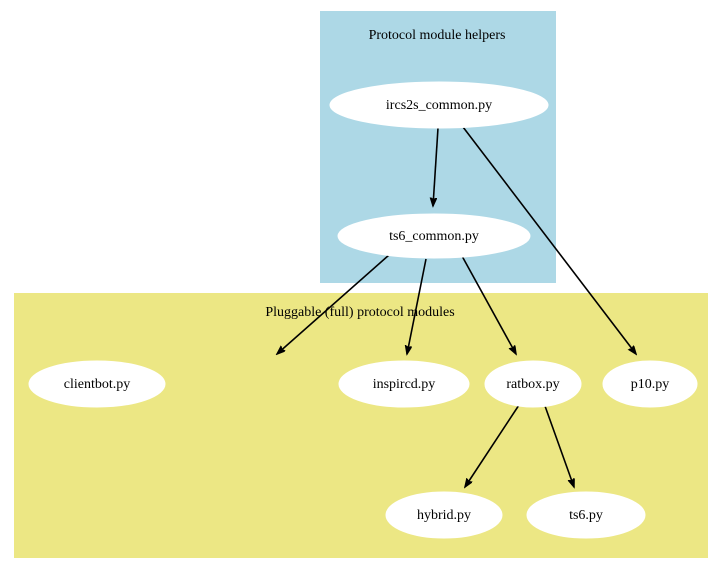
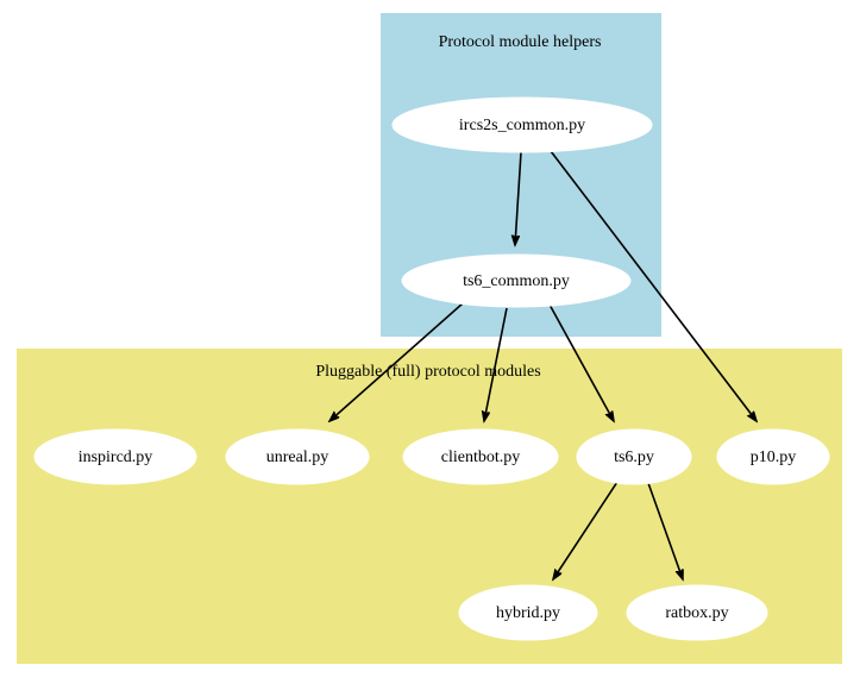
  Protocol module helpers
  Pluggable (full) protocol modules
  ircs2s_common.py
  ts6_common.py
- clientbot.py
+ inspircd.py
+ unreal.py
- inspircd.py
+ clientbot.py
- ratbox.py
+ ts6.py
  p10.py
  hybrid.py
- ts6.py
+ ratbox.py
